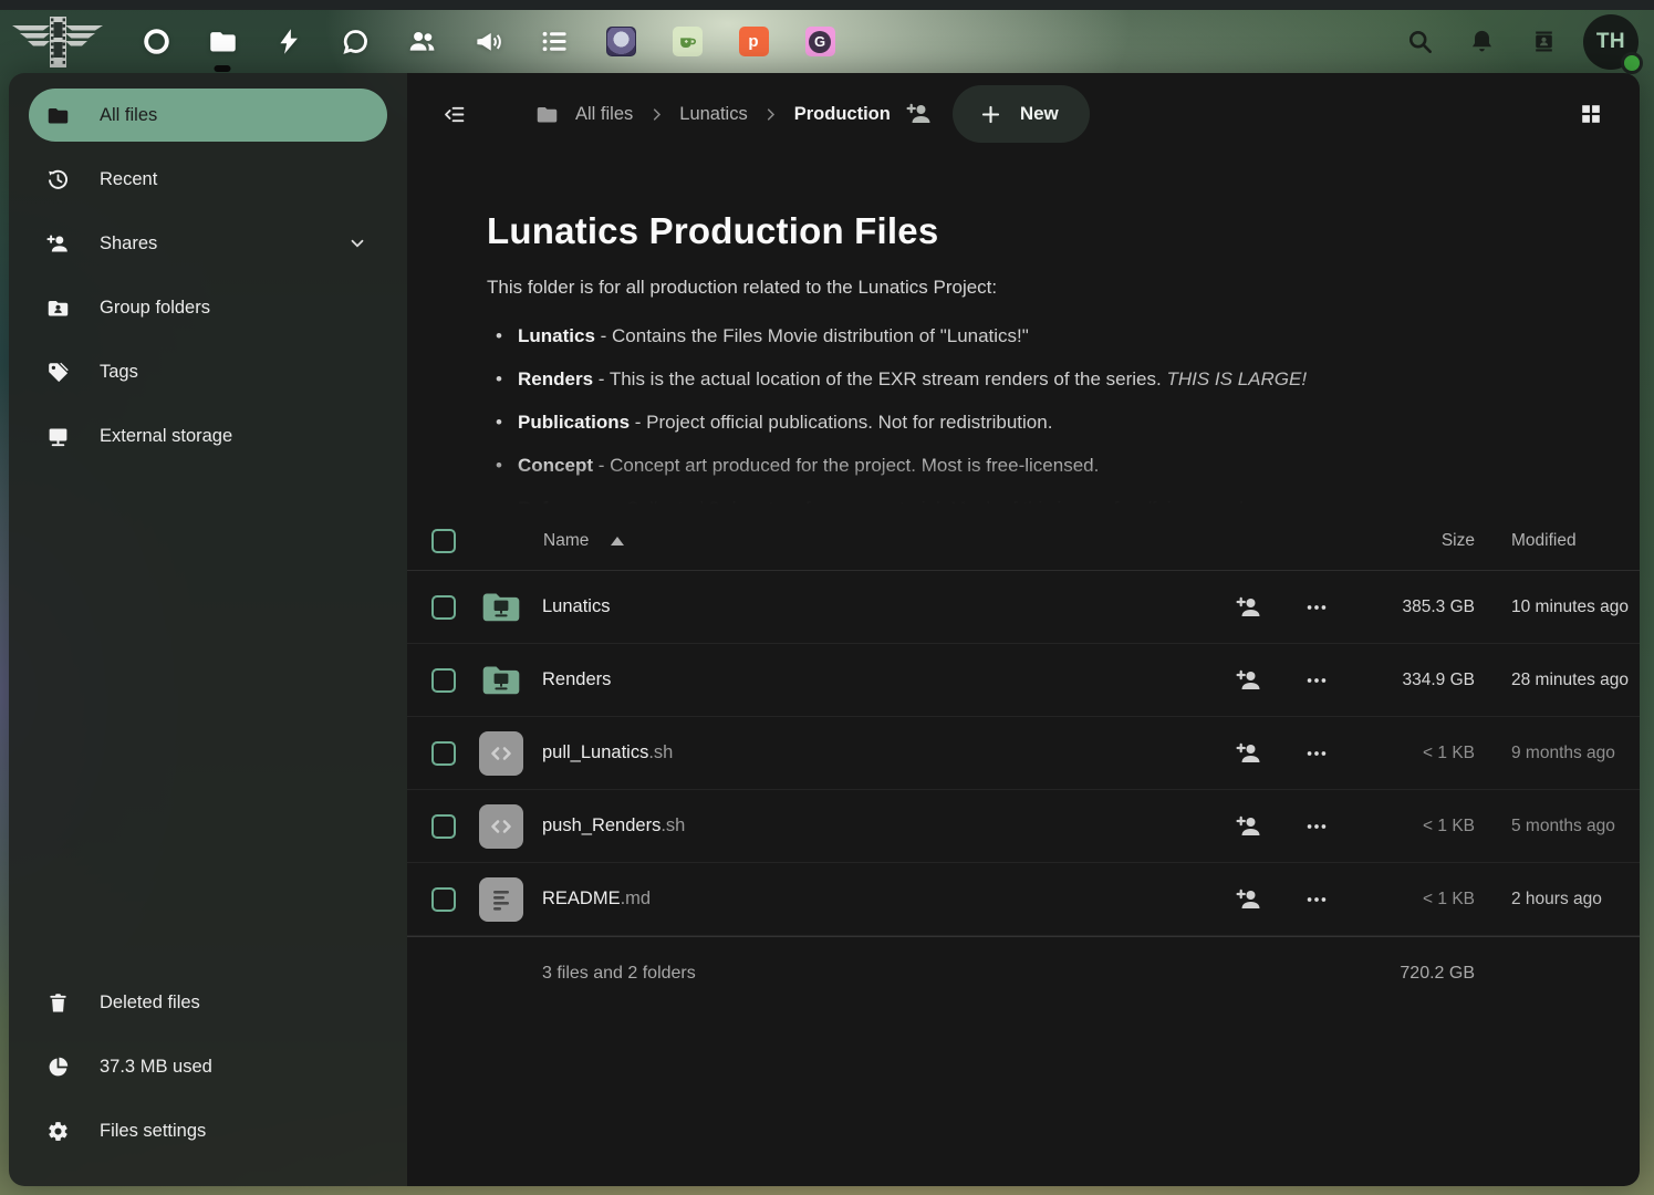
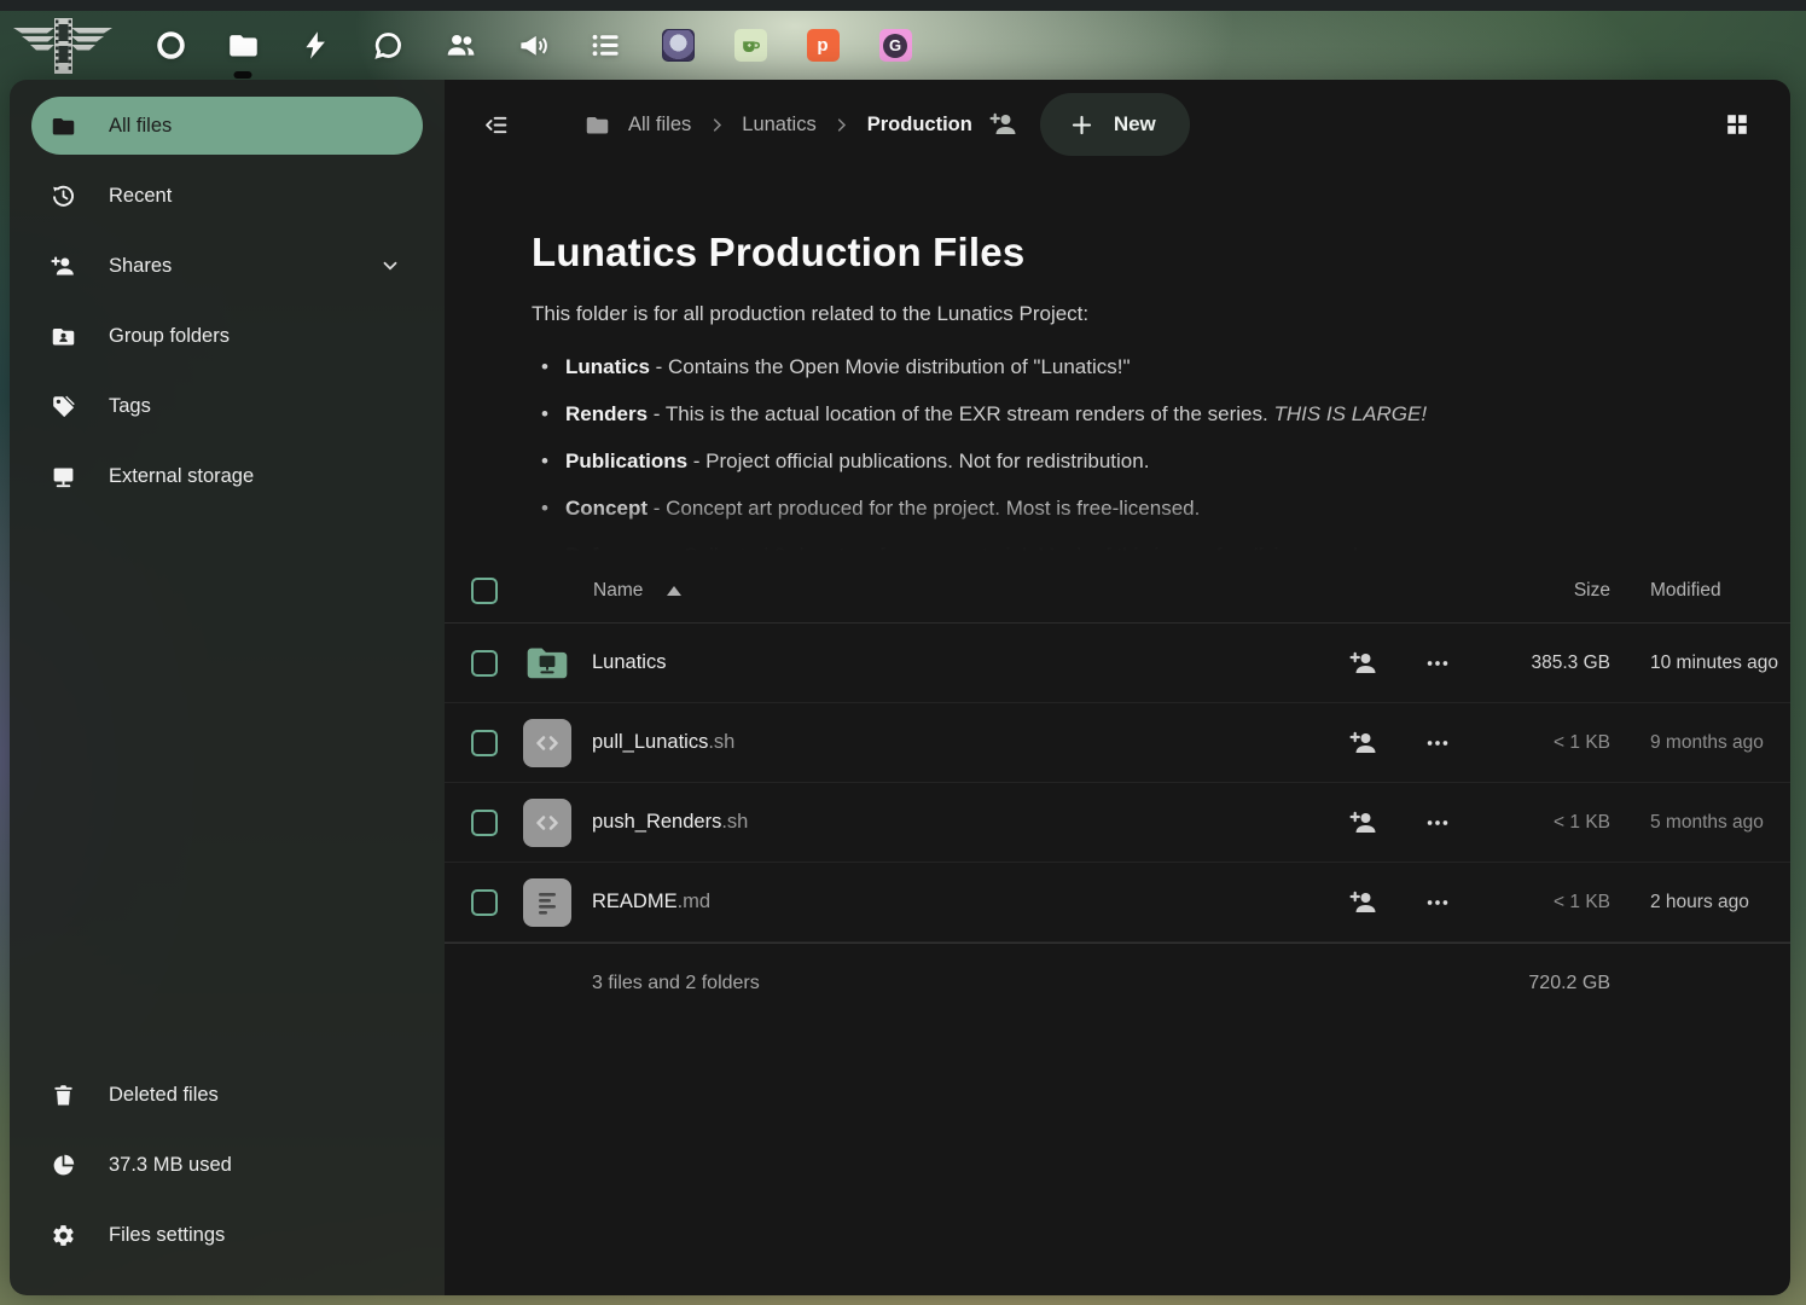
  p
  G
- TH
  All files
  Recent
  Shares
  Group folders
  Tags
  External storage
  Deleted files
  37.3 MB used
  Files settings
  All files
  Lunatics
  Production
  New
  Lunatics Production Files
  This folder is for all production related to the Lunatics Project:
- Lunatics - Contains the Files Movie distribution of "Lunatics!"
+ Lunatics - Contains the Open Movie distribution of "Lunatics!"
  Renders - This is the actual location of the EXR stream renders of the series. THIS IS LARGE!
  Publications - Project official publications. Not for redistribution.
  Name
  Size
  Modified
  Lunatics
  385.3 GB
  10 minutes ago
- Renders
- 334.9 GB
- 28 minutes ago
  pull_Lunatics.sh
  < 1 KB
  9 months ago
  push_Renders.sh
  < 1 KB
  5 months ago
  README.md
  < 1 KB
  2 hours ago
  3 files and 2 folders
  720.2 GB
